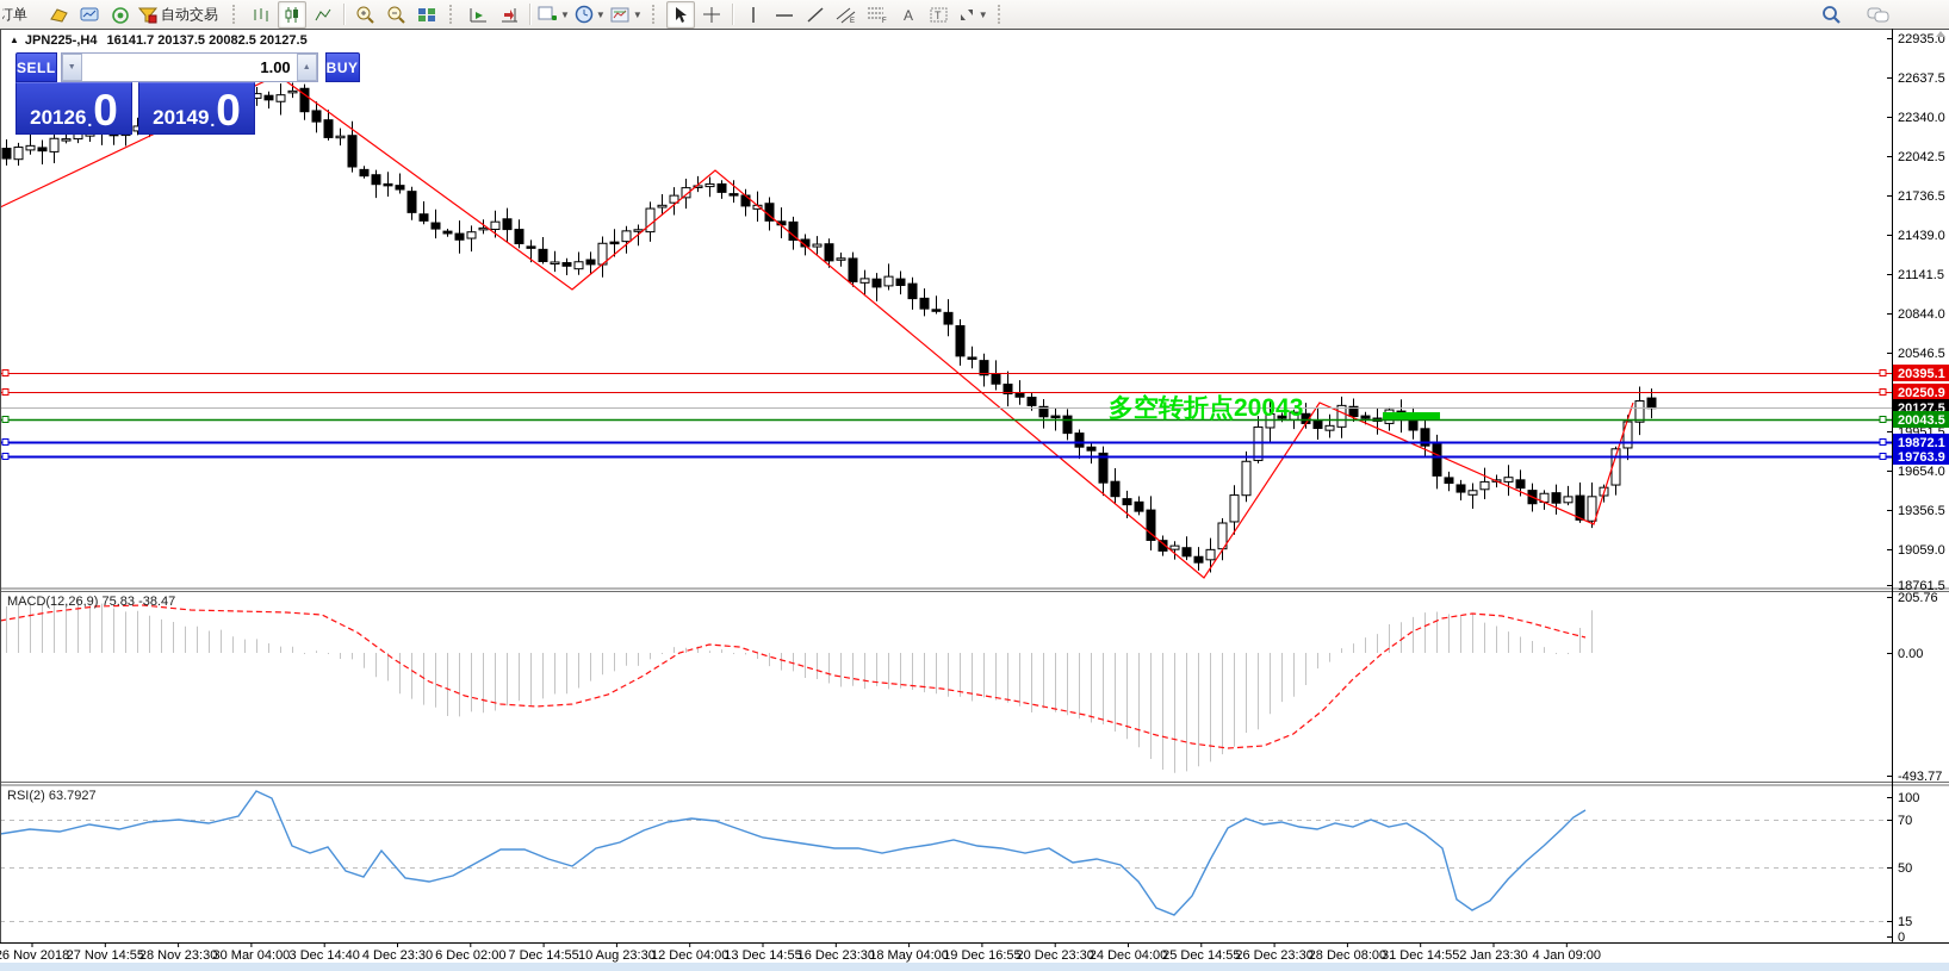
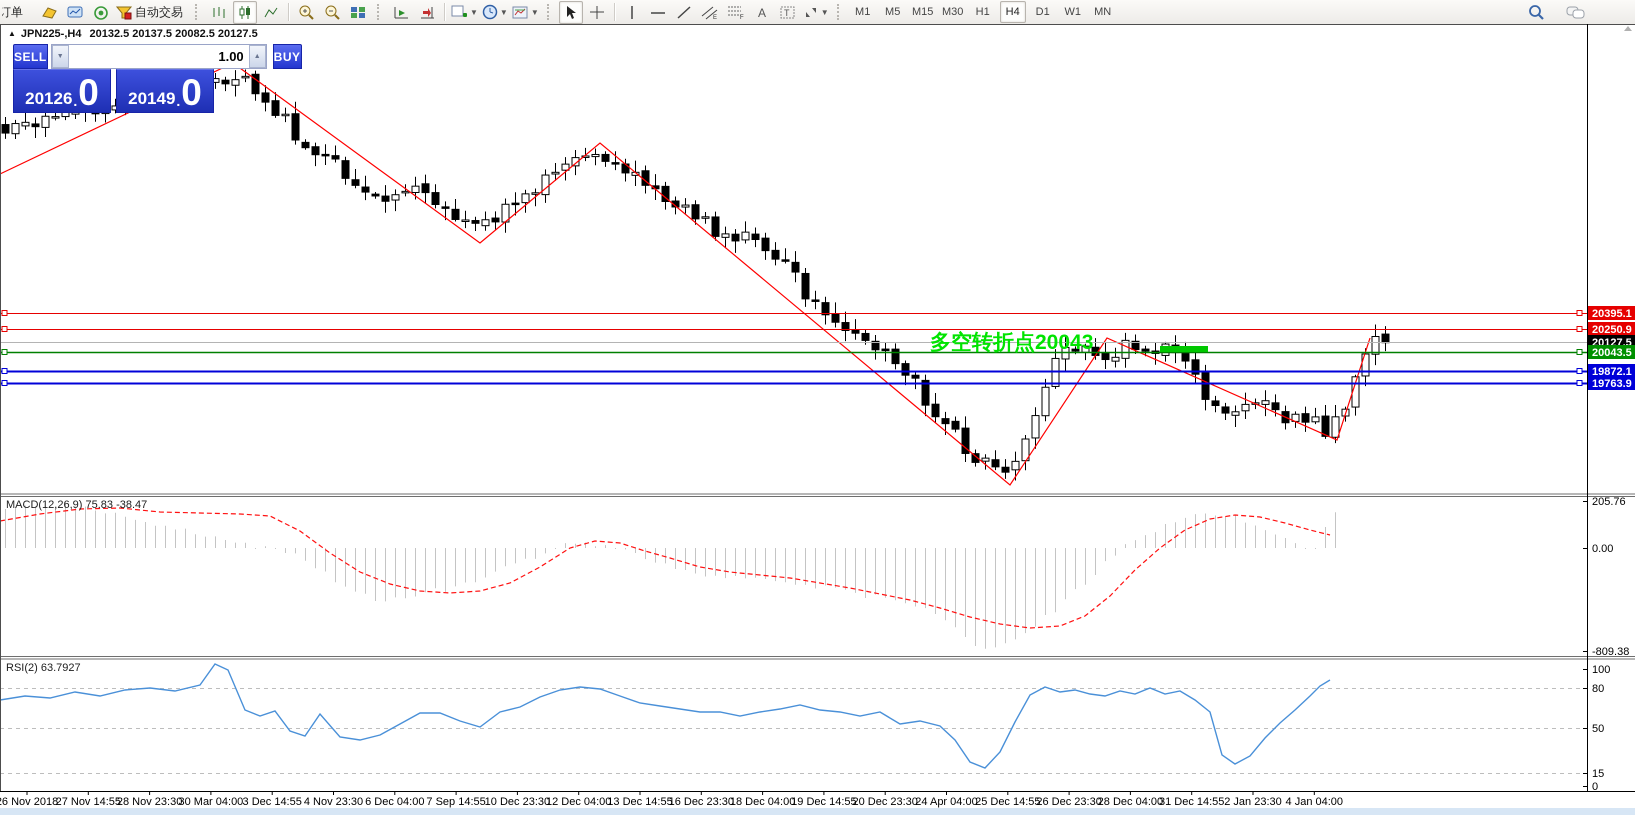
- 22935.0
- 22637.5
- 22340.0
- 22042.5
- 21736.5
- 21439.0
- 21141.5
- 20844.0
- 20546.5
- 19951.5
- 19654.0
- 19356.5
- 19059.0
- 18761.5
  205.76
  0.00
- -493.77
+ -809.38
  100
- 70
+ 80
  50
  15
  0
  20395.1
  20250.9
  20127.5
  20043.5
  19872.1
  19763.9
  6 Nov 2018
  27 Nov 14:55
  28 Nov 23:30
  30 Mar 04:00
- 3 Dec 14:40
+ 3 Dec 14:55
- 4 Dec 23:30
+ 4 Nov 23:30
- 6 Dec 02:00
+ 6 Dec 04:00
- 7 Dec 14:55
+ 7 Sep 14:55
- 10 Aug 23:30
+ 10 Dec 23:30
  12 Dec 04:00
  13 Dec 14:55
  16 Dec 23:30
- 18 May 04:00
+ 18 Dec 04:00
- 19 Dec 16:55
+ 19 Dec 14:55
  20 Dec 23:30
- 24 Dec 04:00
+ 24 Apr 04:00
  25 Dec 14:55
  26 Dec 23:30
- 28 Dec 08:00
+ 28 Dec 04:00
  31 Dec 14:55
  2 Jan 23:30
- 4 Jan 09:00
+ 4 Jan 04:00
  自动交易
  ▼
  ▼
  ▼
  A
  T
  ▼
+ M1
+ M5
+ M15
+ M30
+ H1
+ H4
+ D1
+ W1
+ MN
- ▲ JPN225-,H4 16141.7 20137.5 20082.5 20127.5
+ ▲ JPN225-,H4 20132.5 20137.5 20082.5 20127.5
  SELL
  1.00
  BUY
  20126
  .
  0
  20149
  .
  0
  多空转折点20043
  MACD(12,26,9) 75.83 -38.47
  RSI(2) 63.7927
